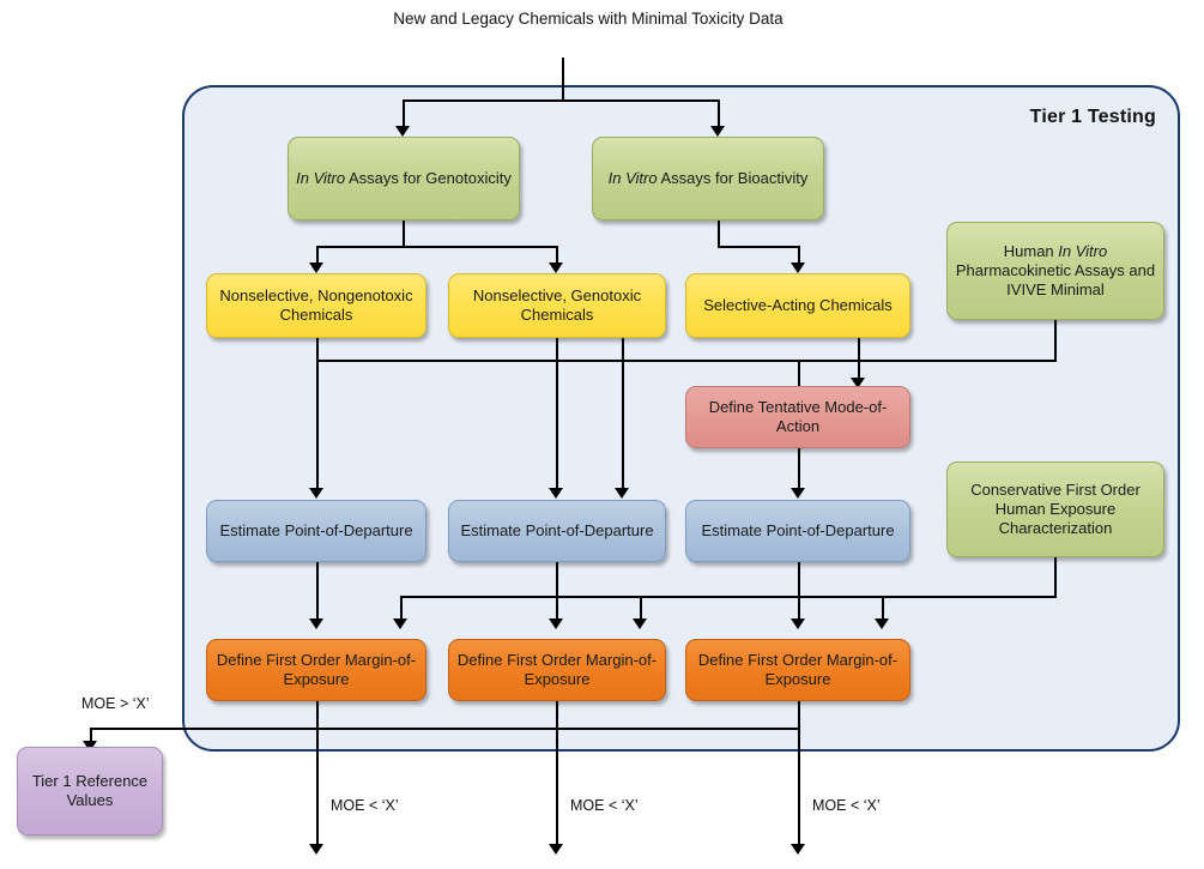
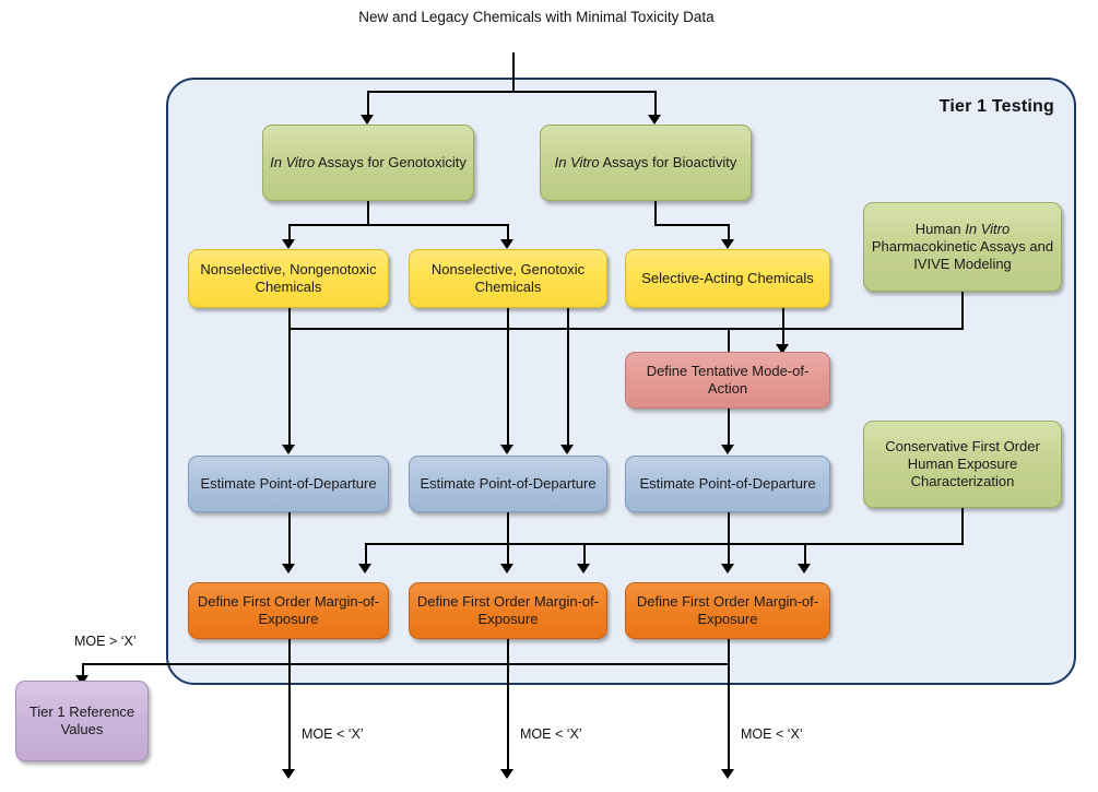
  New and Legacy Chemicals with Minimal Toxicity Data
  Tier 1 Testing
  In Vitro Assays for Genotoxicity
  In Vitro Assays for Bioactivity
  Nonselective, Nongenotoxic Chemicals
  Nonselective, Genotoxic Chemicals
  Selective-Acting Chemicals
- Human In Vitro Pharmacokinetic Assays and IVIVE Minimal
+ Human In Vitro Pharmacokinetic Assays and IVIVE Modeling
  Define Tentative Mode-of-Action
  Estimate Point-of-Departure
  Estimate Point-of-Departure
  Estimate Point-of-Departure
  Conservative First Order Human Exposure Characterization
  Define First Order Margin-of-Exposure
  Define First Order Margin-of-Exposure
  Define First Order Margin-of-Exposure
  MOE > ‘X’
  Tier 1 Reference Values
  MOE < ‘X’
  MOE < ‘X’
  MOE < ‘X’
